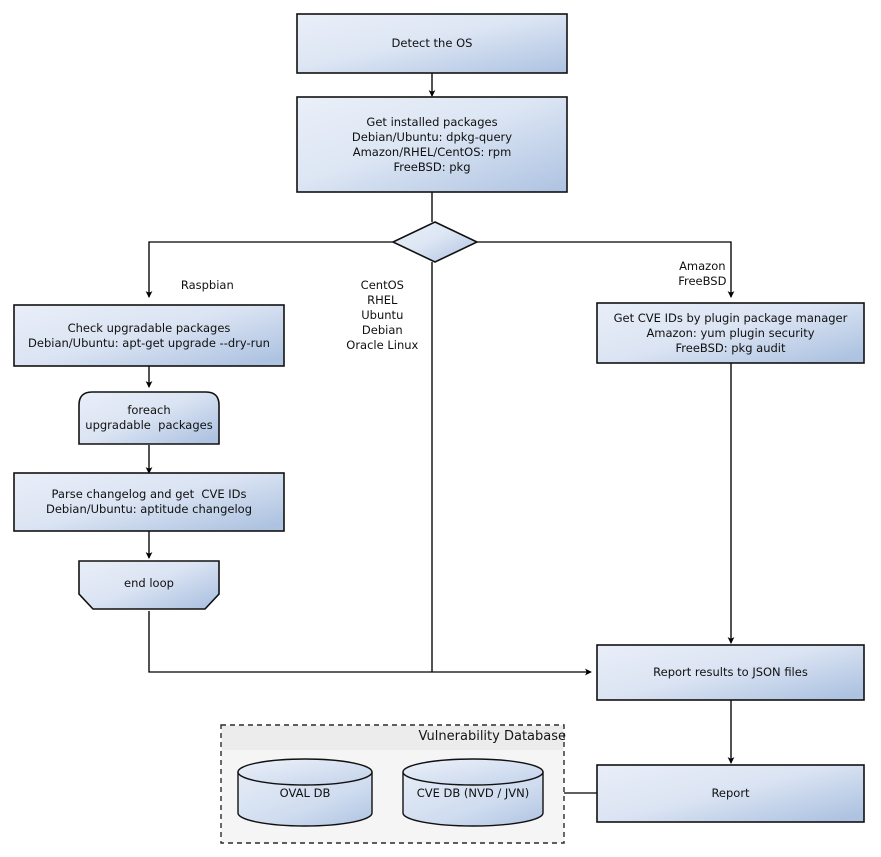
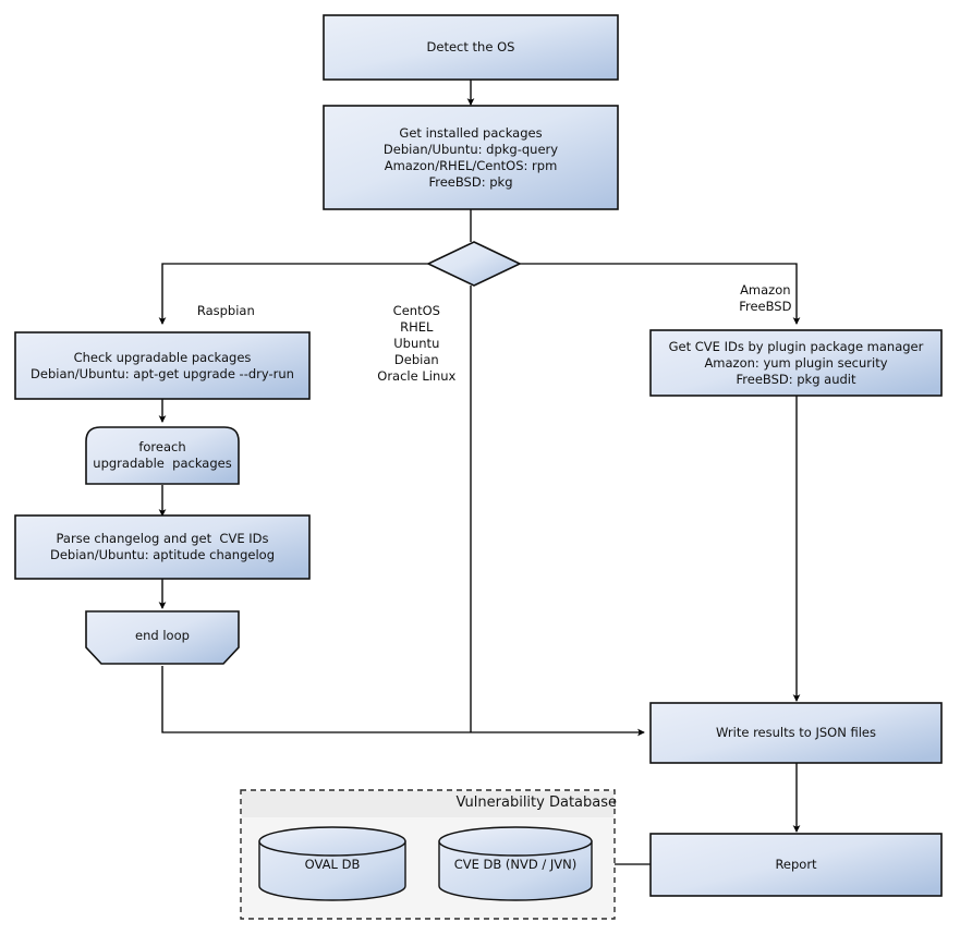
  Detect the OS
  Get installed packages
  Debian/Ubuntu: dpkg-query
  Amazon/RHEL/CentOS: rpm
  FreeBSD: pkg
  Raspbian
  CentOS RHEL Ubuntu Debian Oracle Linux
  Amazon FreeBSD
  Check upgradable packages
  Debian/Ubuntu: apt-get upgrade --dry-run
  foreach
  upgradable packages
  Parse changelog and get CVE IDs
  Debian/Ubuntu: aptitude changelog
  end loop
  Get CVE IDs by plugin package manager
  Amazon: yum plugin security
  FreeBSD: pkg audit
- Report results to JSON files
+ Write results to JSON files
  Report
  Vulnerability Database
  OVAL DB
  CVE DB (NVD / JVN)
